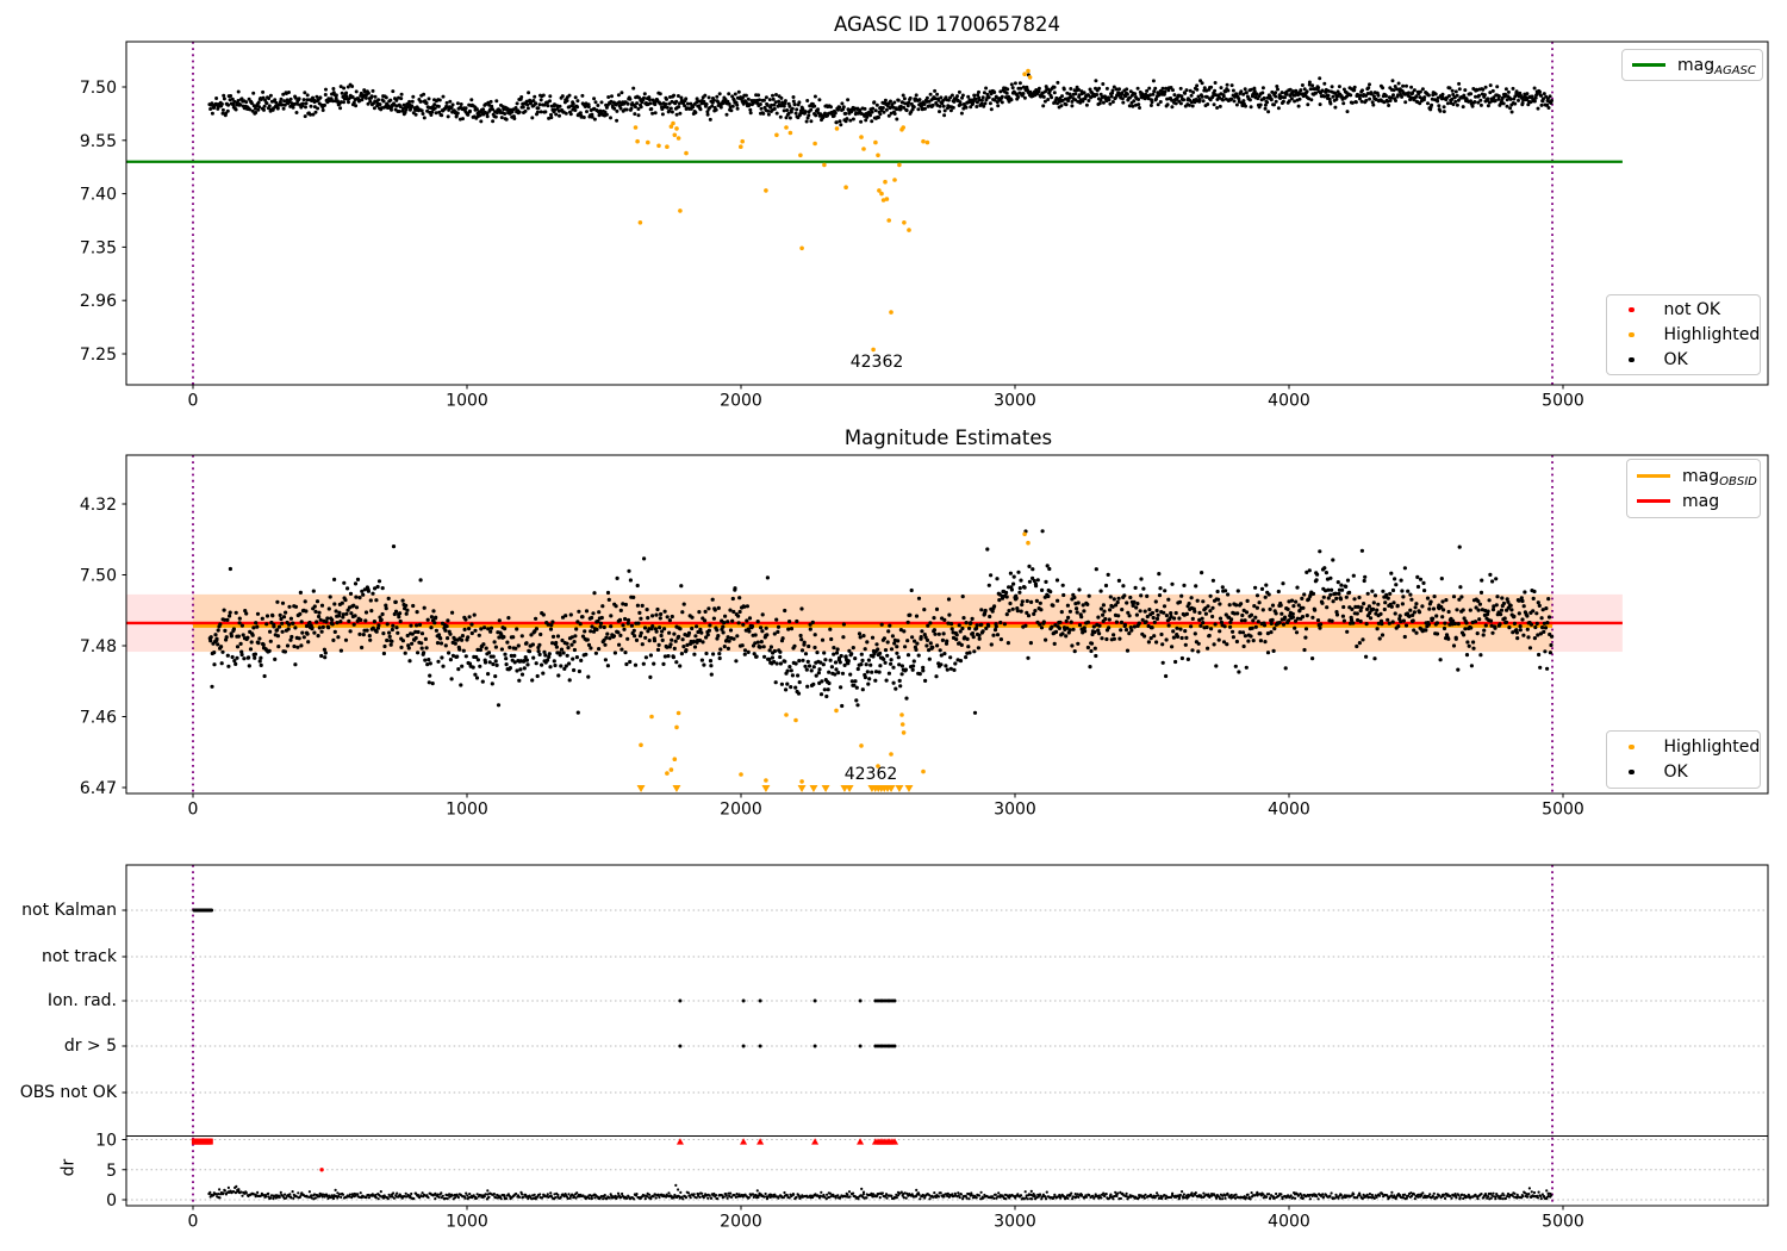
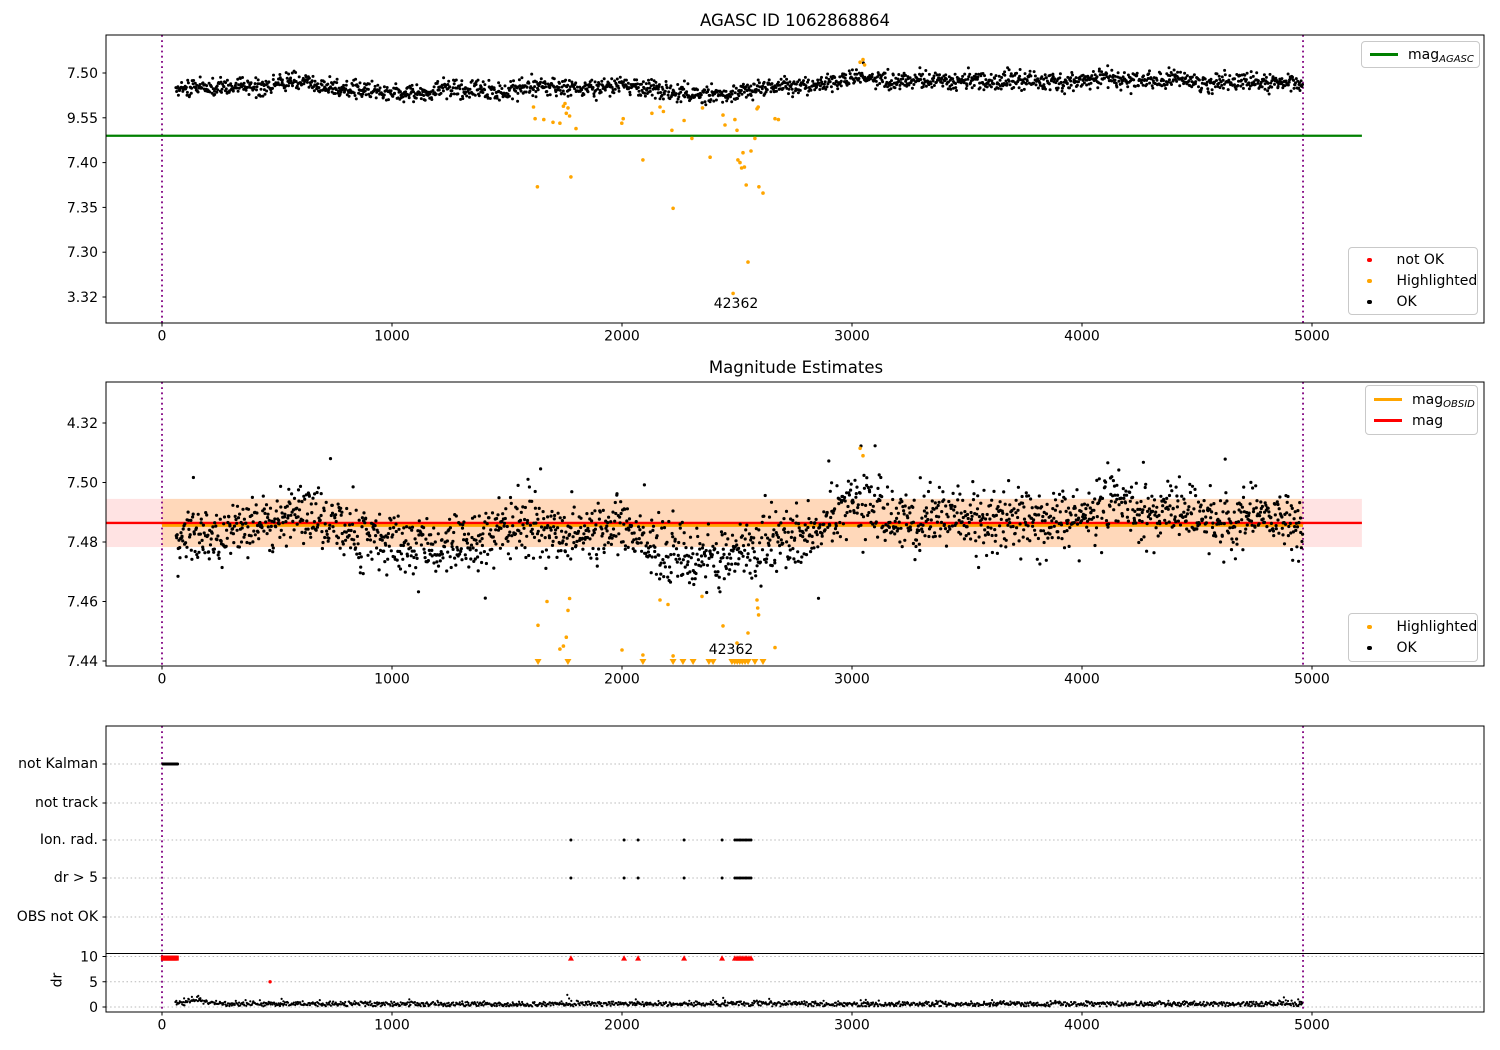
  0
  1000
  2000
  3000
  4000
  5000
- 7.25
+ 3.32
- 2.96
+ 7.30
  7.35
  7.40
  9.55
  7.50
  0
  1000
  2000
  3000
  4000
  5000
- 6.47
+ 7.44
  7.46
  7.48
  7.50
  4.32
  0
  1000
  2000
  3000
  4000
  5000
  10
  5
  0
- AGASC ID 1700657824
+ AGASC ID 1062868864
  Magnitude Estimates
  42362
  42362
  magAGASC
  not OK
  Highlighted
  OK
  magOBSID
  mag
  Highlighted
  OK
  not Kalman
  not track
  Ion. rad.
  dr > 5
  OBS not OK
